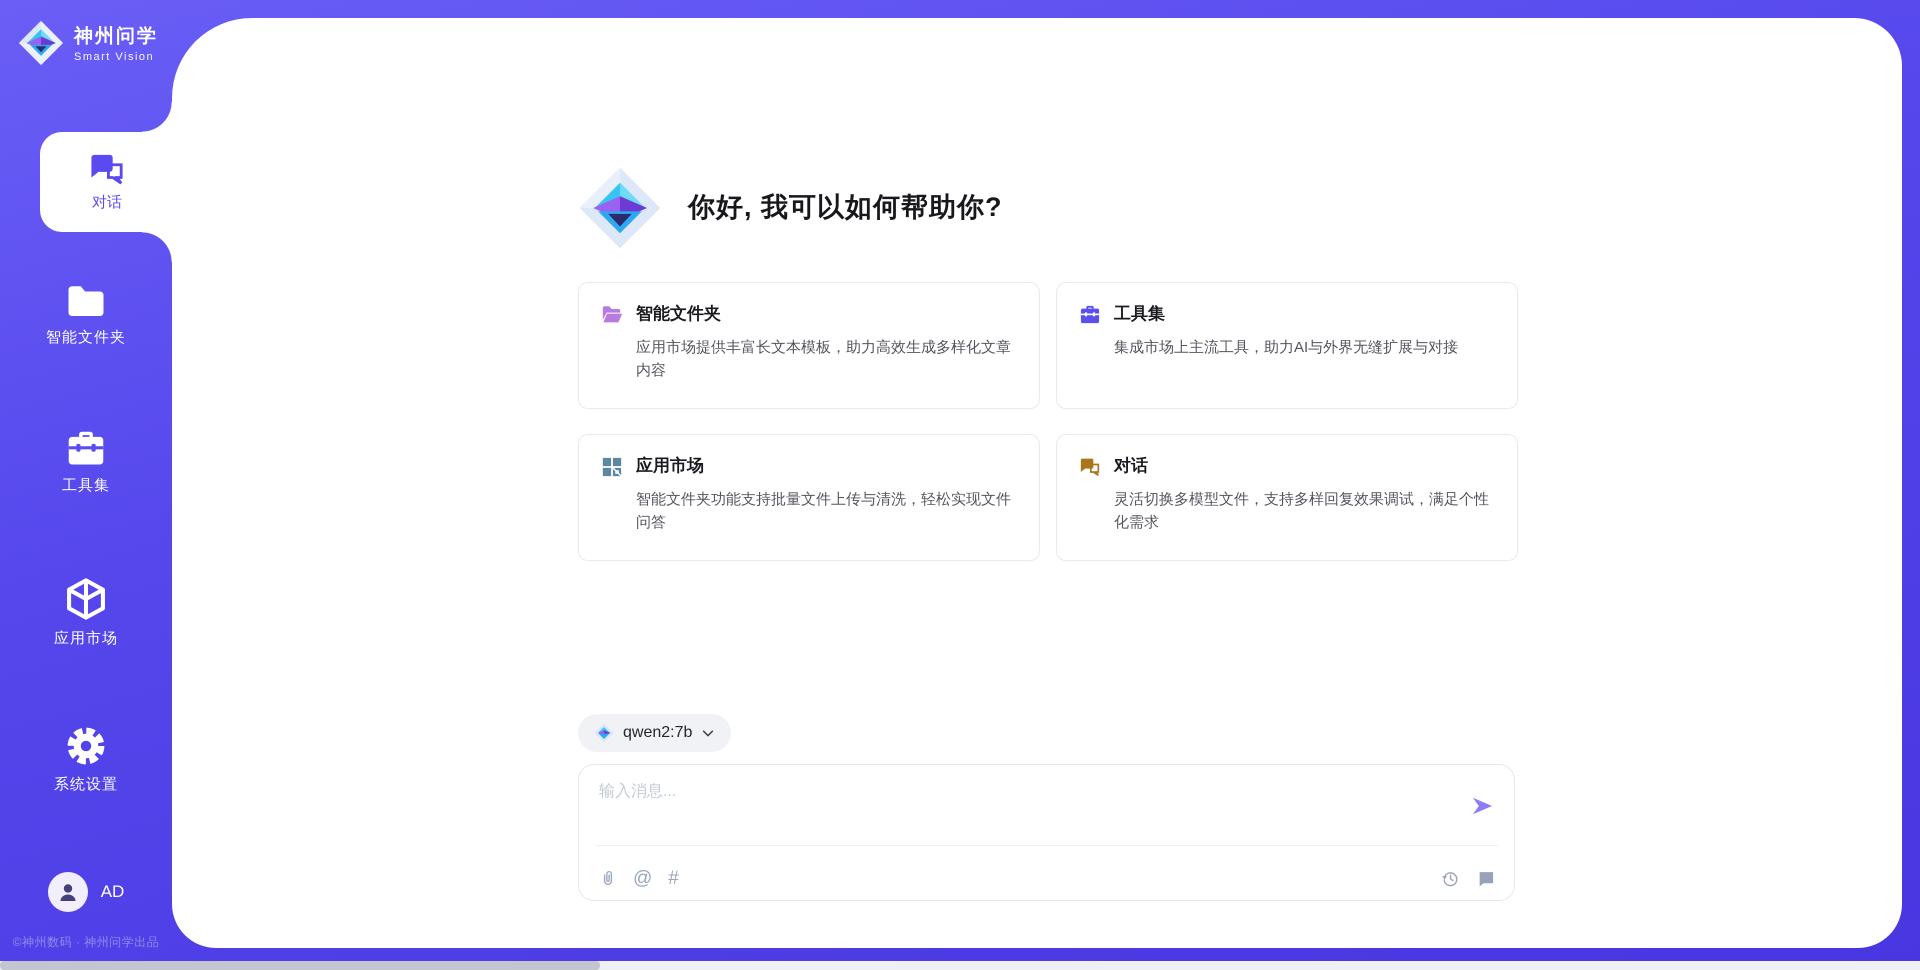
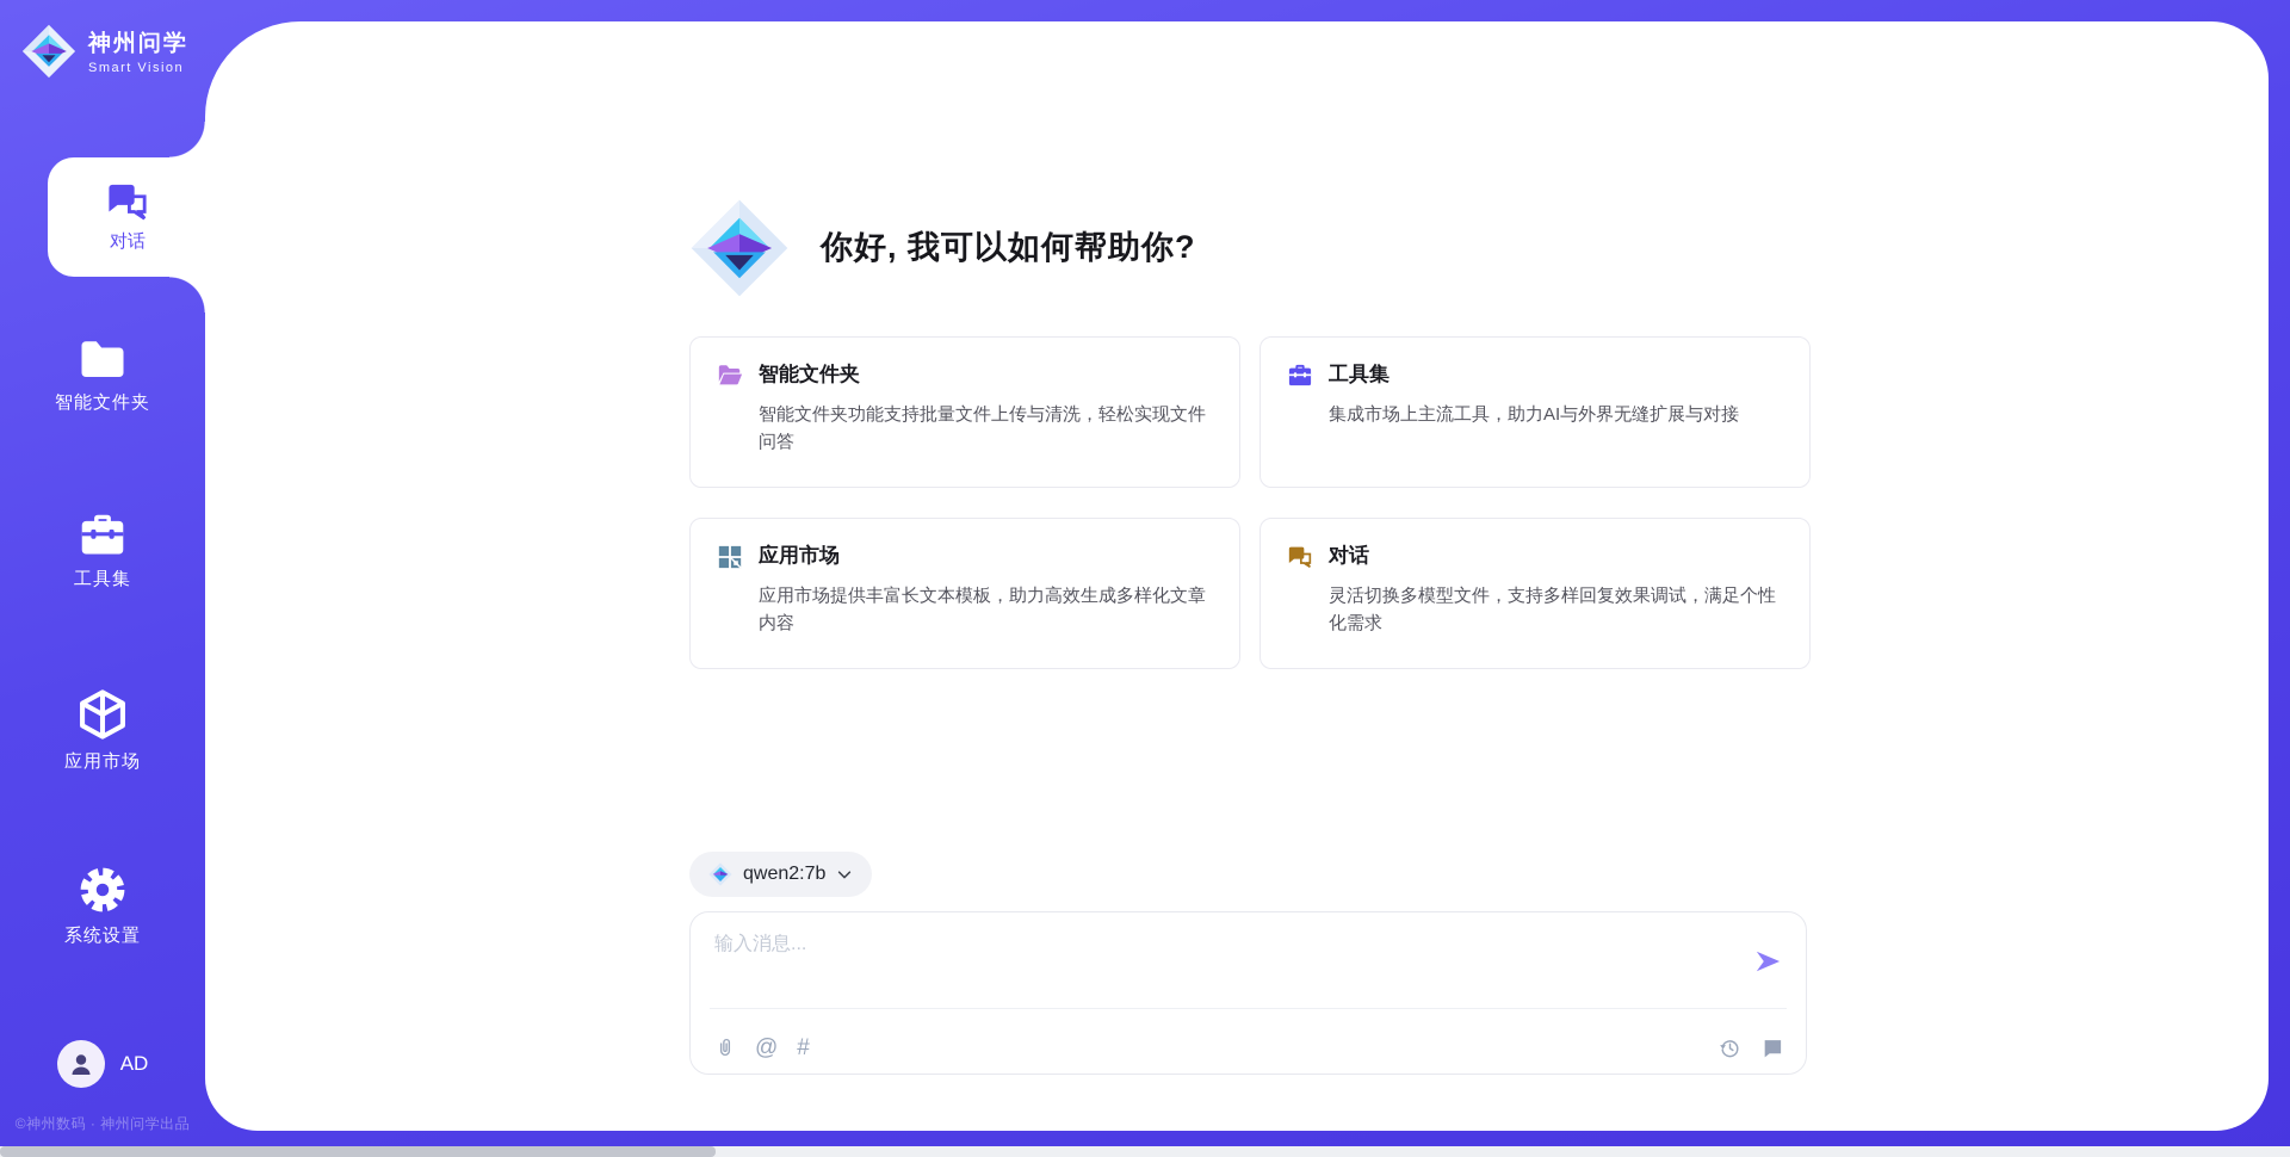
  神州问学
  Smart Vision
  对话
  智能文件夹
  工具集
  应用市场
  系统设置
  AD
  ©神州数码 · 神州问学出品
  你好, 我可以如何帮助你?
  智能文件夹
- 应用市场提供丰富长文本模板，助力高效生成多样化文章内容
+ 智能文件夹功能支持批量文件上传与清洗，轻松实现文件问答
  工具集
  集成市场上主流工具，助力AI与外界无缝扩展与对接
  应用市场
- 智能文件夹功能支持批量文件上传与清洗，轻松实现文件问答
+ 应用市场提供丰富长文本模板，助力高效生成多样化文章内容
  对话
  灵活切换多模型文件，支持多样回复效果调试，满足个性化需求
  qwen2:7b
  输入消息...
  @
  #
